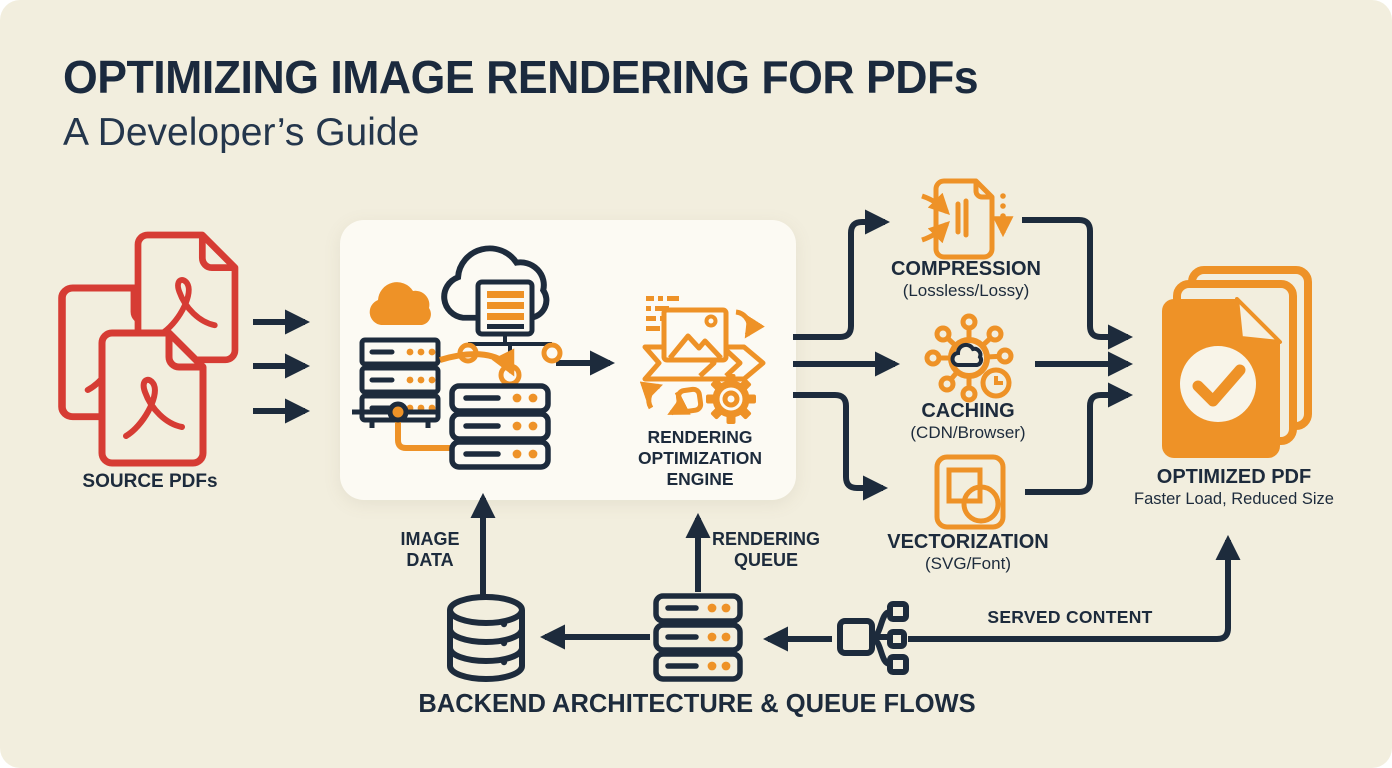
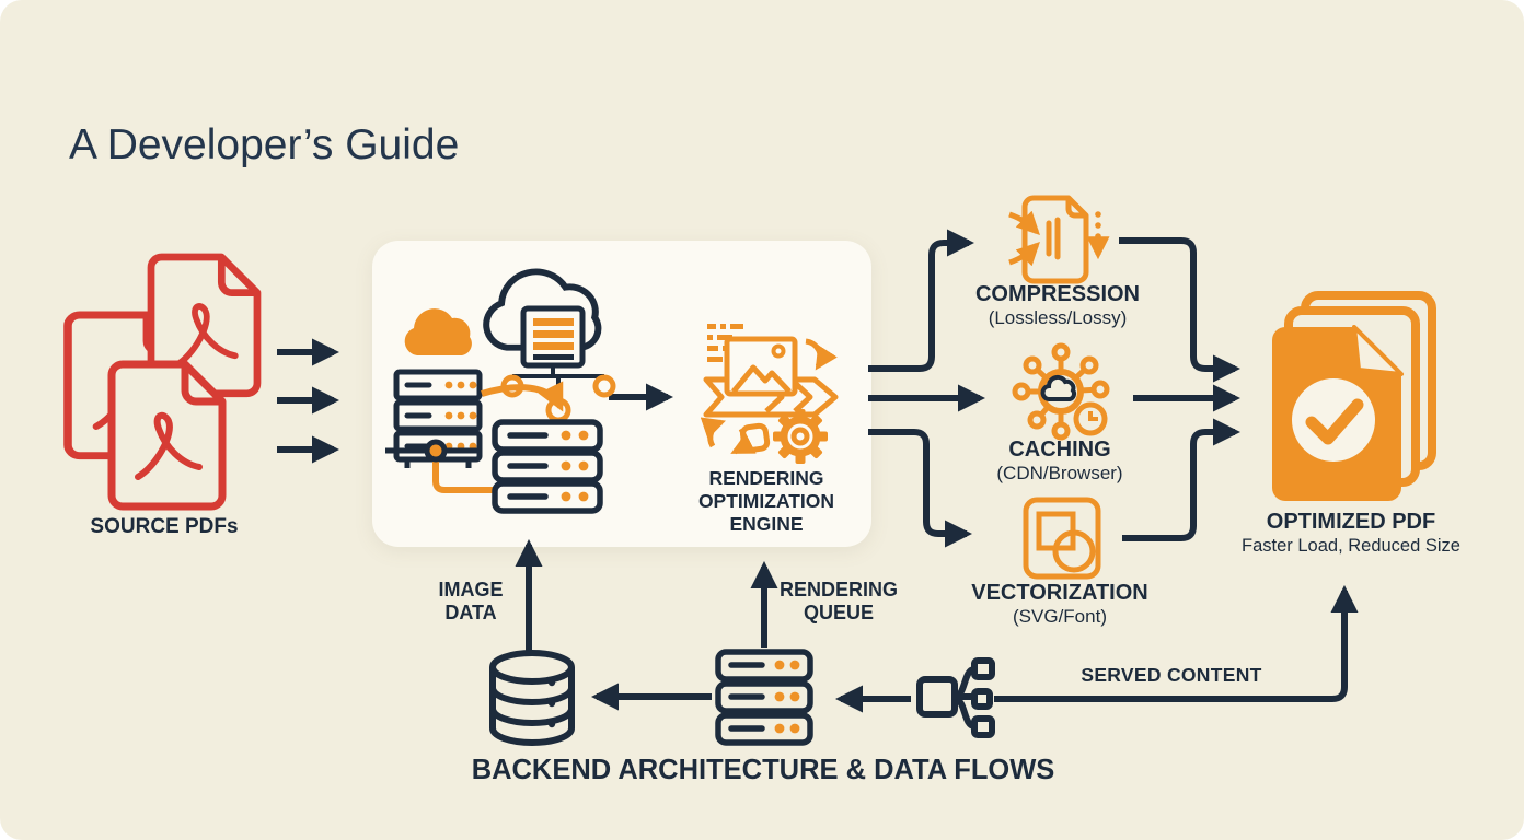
- OPTIMIZING IMAGE RENDERING FOR PDFs
  A Developer’s Guide
  SOURCE PDFs
  RENDERING
  OPTIMIZATION
  ENGINE
  COMPRESSION
  (Lossless/Lossy)
  CACHING
  (CDN/Browser)
  VECTORIZATION
  (SVG/Font)
  OPTIMIZED PDF
  Faster Load, Reduced Size
  IMAGE
  DATA
  RENDERING
  QUEUE
  SERVED CONTENT
- BACKEND ARCHITECTURE & QUEUE FLOWS
+ BACKEND ARCHITECTURE & DATA FLOWS
